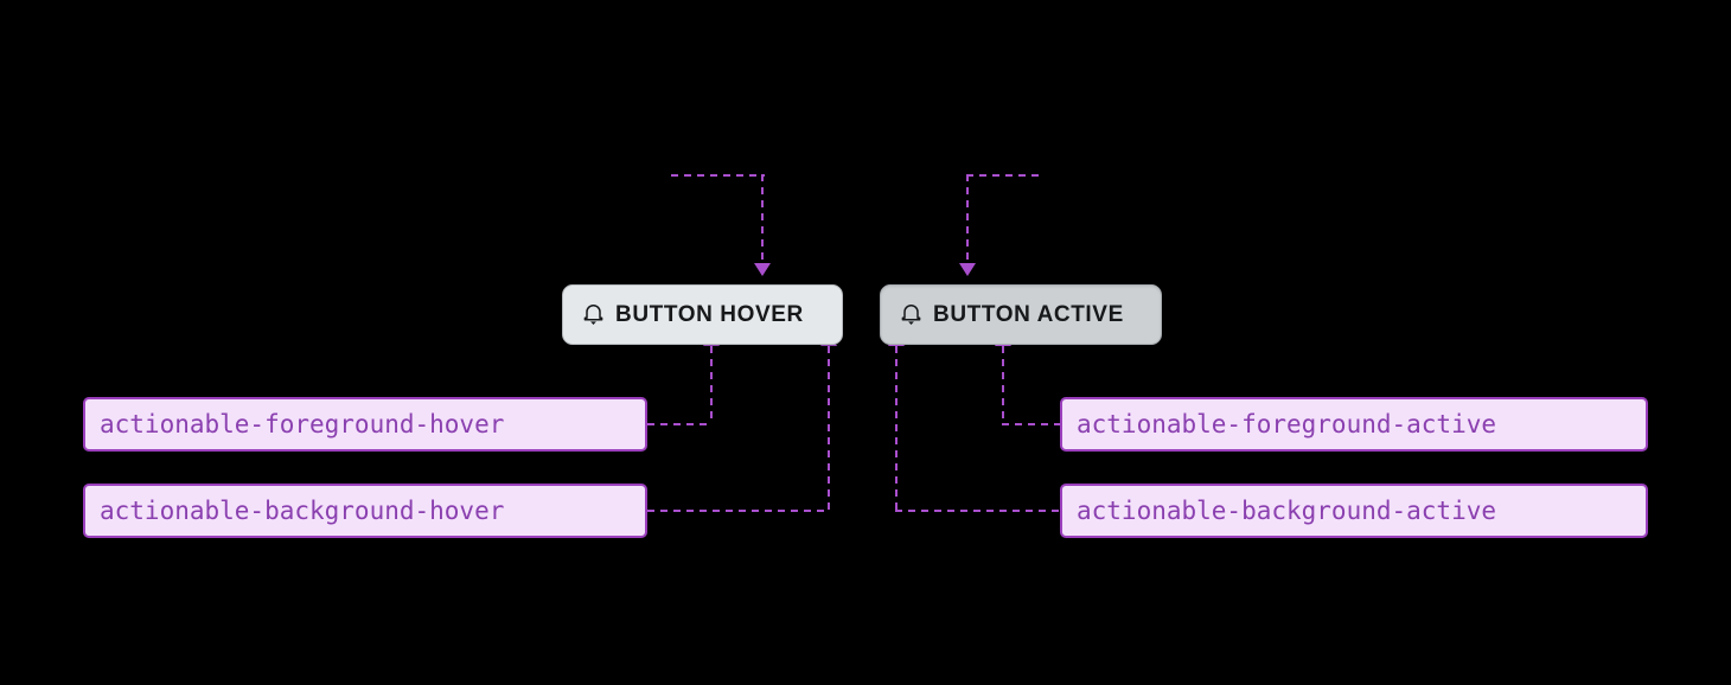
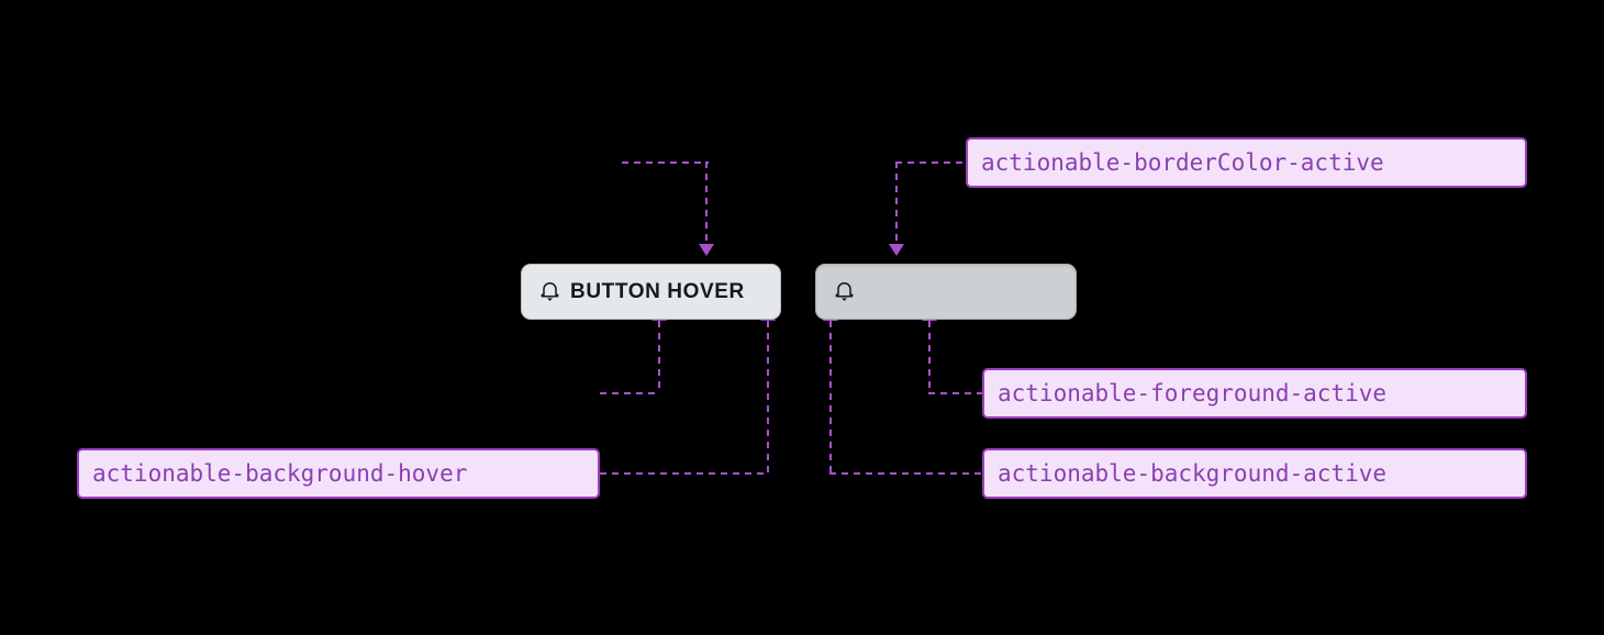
- actionable-foreground-hover
  actionable-background-hover
+ actionable-borderColor-active
  actionable-foreground-active
  actionable-background-active
  BUTTON HOVER
- BUTTON ACTIVE
